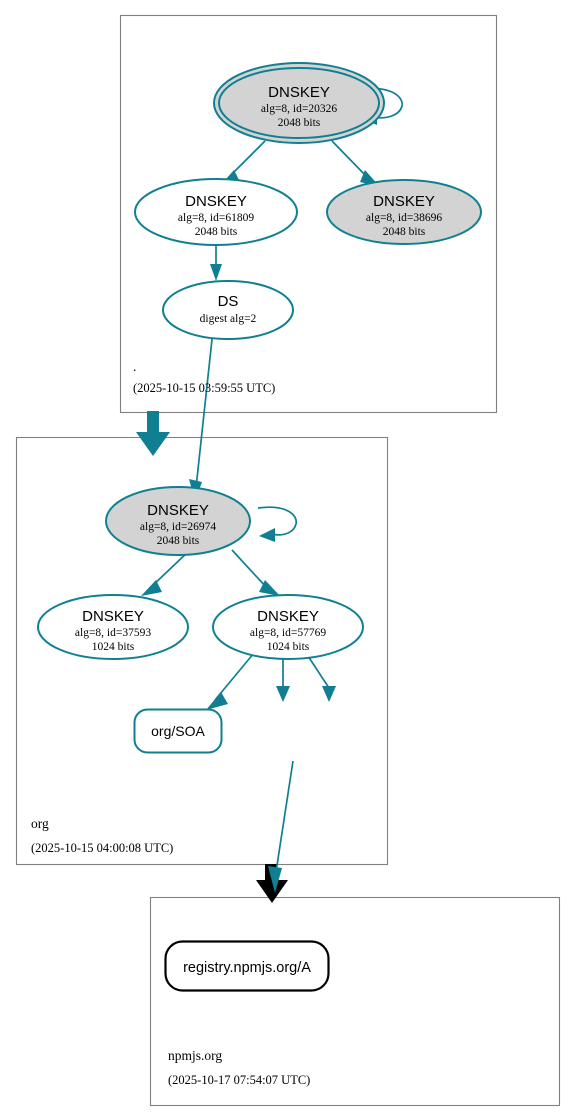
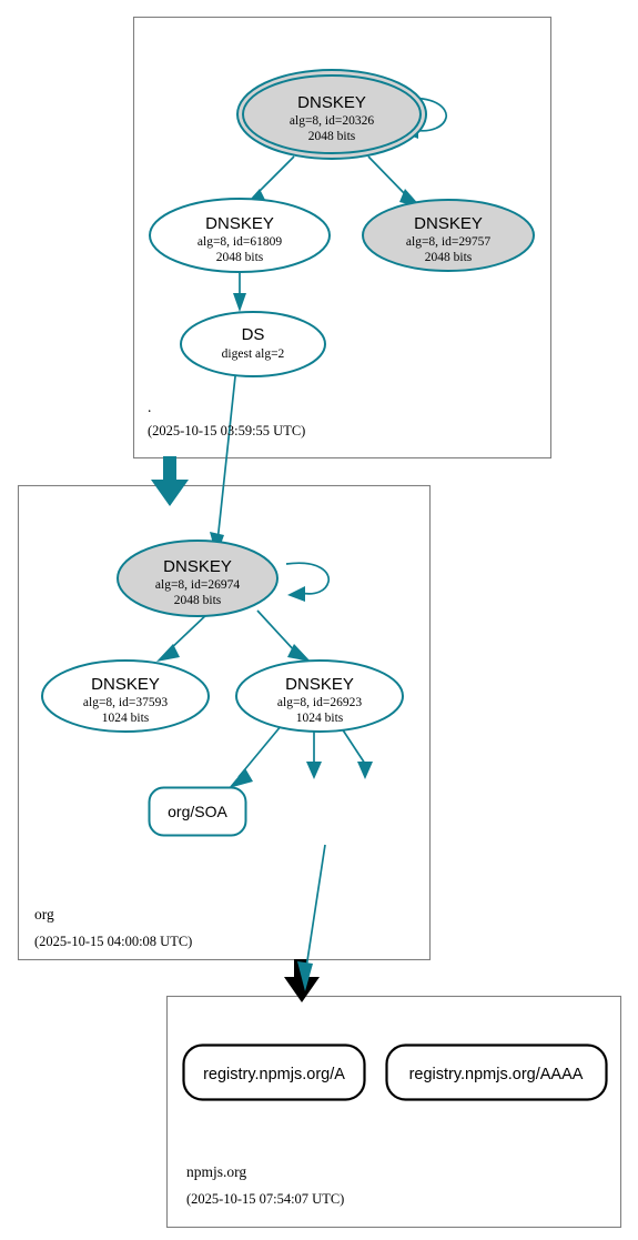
  DNSKEY
  alg=8, id=20326
  2048 bits
  DNSKEY
  alg=8, id=61809
  2048 bits
  DNSKEY
- alg=8, id=38696
+ alg=8, id=29757
  2048 bits
  DS
  digest alg=2
  .
  (2025-10-15 03:59:55 UTC)
  DNSKEY
  alg=8, id=26974
  2048 bits
  DNSKEY
  alg=8, id=37593
  1024 bits
  DNSKEY
- alg=8, id=57769
+ alg=8, id=26923
  1024 bits
  org/SOA
  org
  (2025-10-15 04:00:08 UTC)
  registry.npmjs.org/A
+ registry.npmjs.org/AAAA
  npmjs.org
- (2025-10-17 07:54:07 UTC)
+ (2025-10-15 07:54:07 UTC)
